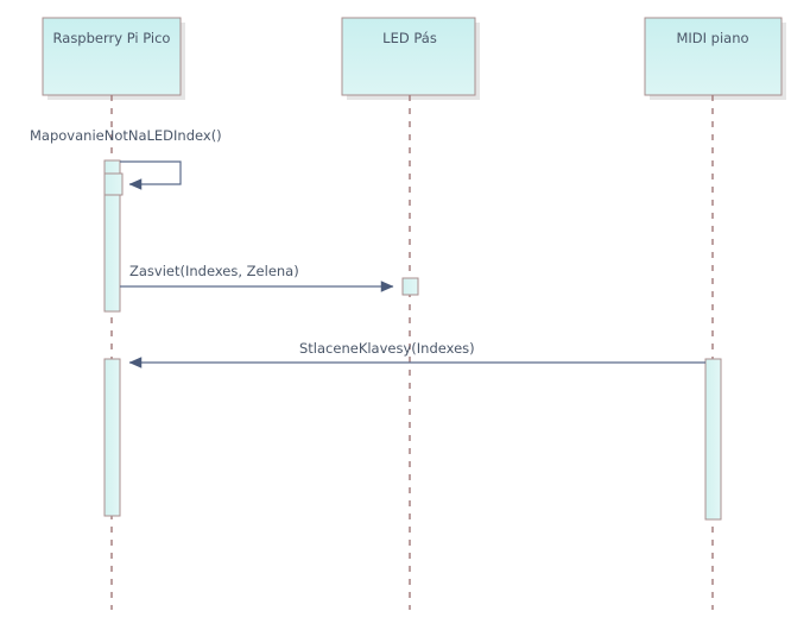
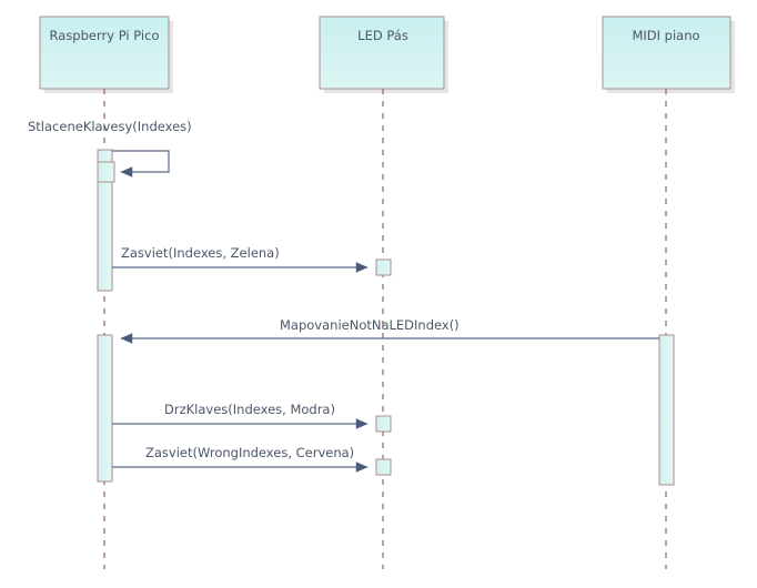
  Raspberry Pi Pico
  LED Pás
  MIDI piano
- MapovanieNotNaLEDIndex()
+ StlaceneKlavesy(Indexes)
  Zasviet(Indexes, Zelena)
- StlaceneKlavesy(Indexes)
+ MapovanieNotNaLEDIndex()
+ DrzKlaves(Indexes, Modra)
+ Zasviet(WrongIndexes, Cervena)
